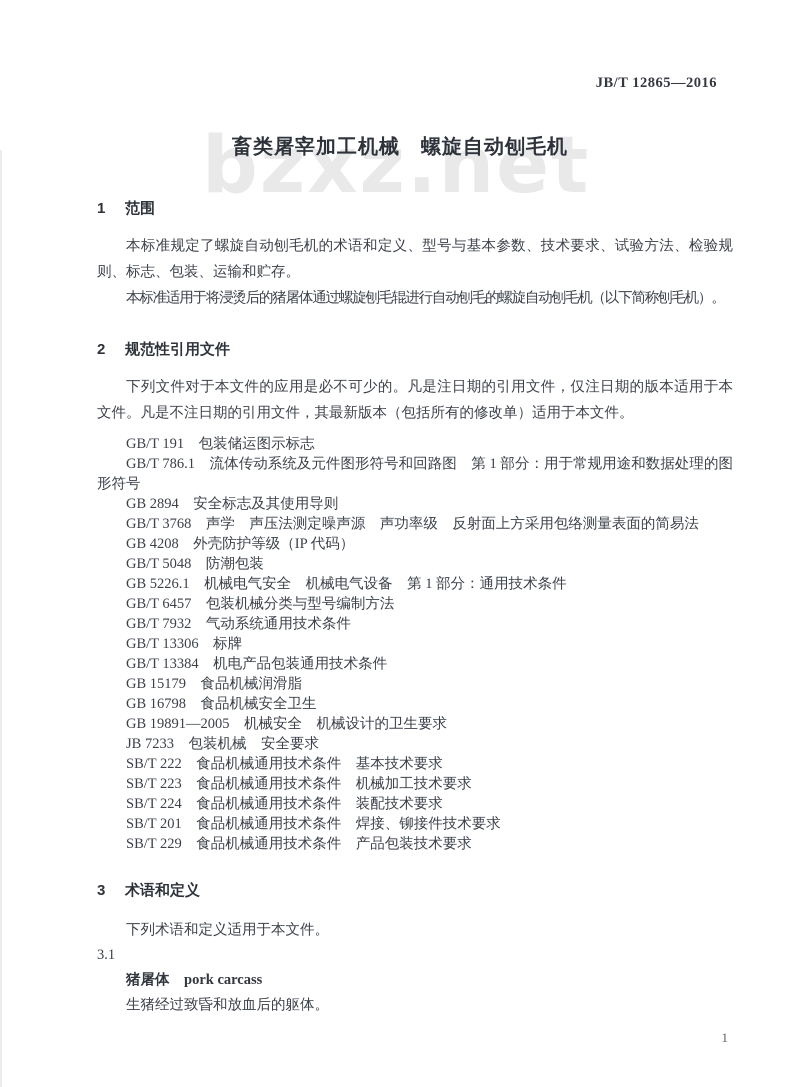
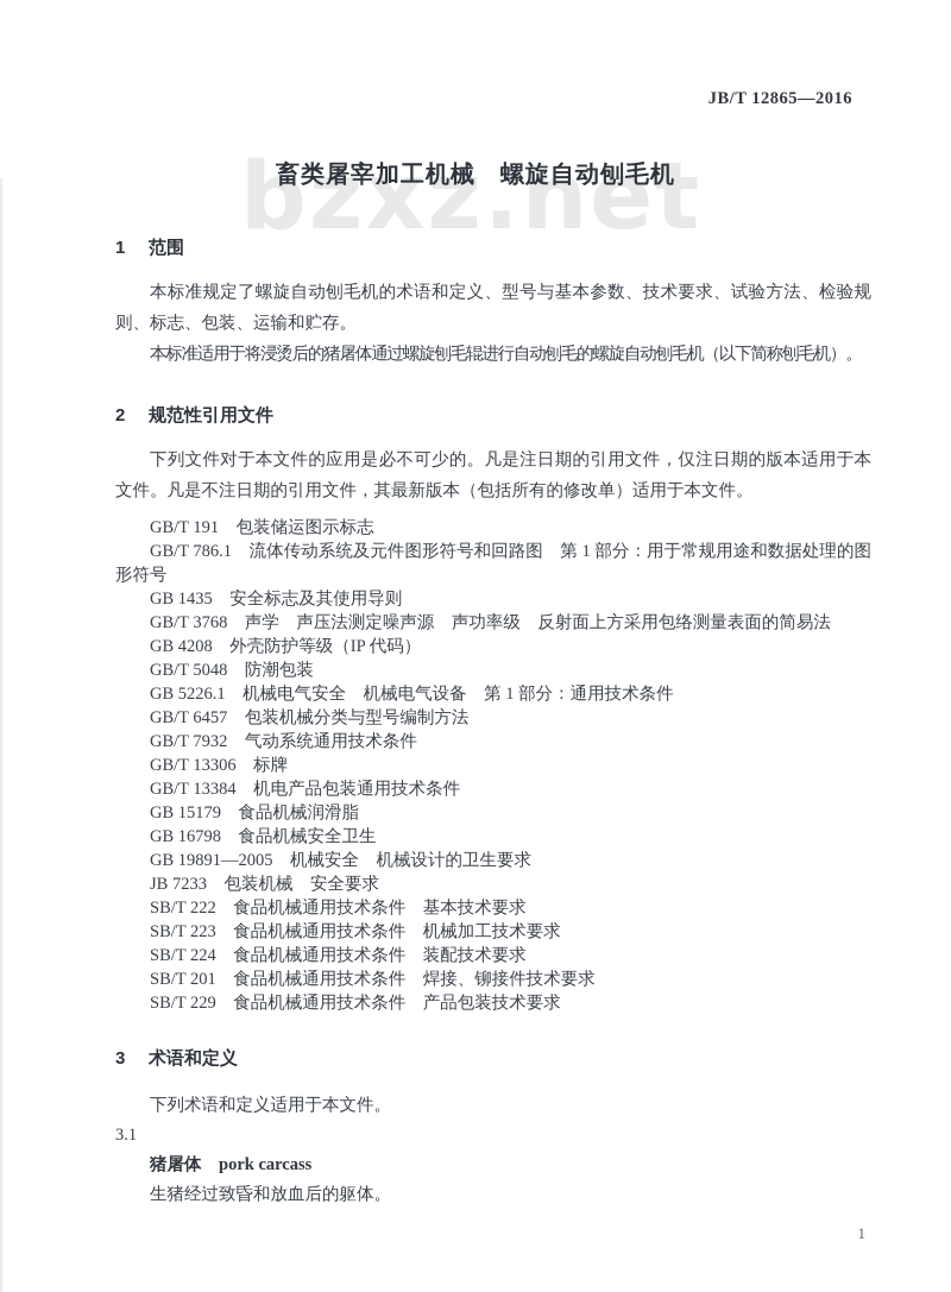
  JB/T 12865—2016
  bzxz.net
  畜类屠宰加工机械 螺旋自动刨毛机
  1 范围
  本标准规定了螺旋自动刨毛机的术语和定义、型号与基本参数、技术要求、试验方法、检验规则、标志、包装、运输和贮存。
  本标准适用于将浸烫后的猪屠体通过螺旋刨毛辊进行自动刨毛的螺旋自动刨毛机（以下简称刨毛机）。
  2 规范性引用文件
  下列文件对于本文件的应用是必不可少的。凡是注日期的引用文件，仅注日期的版本适用于本文件。凡是不注日期的引用文件，其最新版本（包括所有的修改单）适用于本文件。
  GB/T 191 包装储运图示标志
  GB/T 786.1 流体传动系统及元件图形符号和回路图 第 1 部分：用于常规用途和数据处理的图形符号
- GB 2894 安全标志及其使用导则
+ GB 1435 安全标志及其使用导则
  GB/T 3768 声学 声压法测定噪声源 声功率级 反射面上方采用包络测量表面的简易法
  GB 4208 外壳防护等级（IP 代码）
  GB/T 5048 防潮包装
  GB 5226.1 机械电气安全 机械电气设备 第 1 部分：通用技术条件
  GB/T 6457 包装机械分类与型号编制方法
  GB/T 7932 气动系统通用技术条件
  GB/T 13306 标牌
  GB/T 13384 机电产品包装通用技术条件
  GB 15179 食品机械润滑脂
  GB 16798 食品机械安全卫生
  GB 19891—2005 机械安全 机械设计的卫生要求
  JB 7233 包装机械 安全要求
  SB/T 222 食品机械通用技术条件 基本技术要求
  SB/T 223 食品机械通用技术条件 机械加工技术要求
  SB/T 224 食品机械通用技术条件 装配技术要求
  SB/T 201 食品机械通用技术条件 焊接、铆接件技术要求
  SB/T 229 食品机械通用技术条件 产品包装技术要求
  3 术语和定义
  下列术语和定义适用于本文件。
  3.1
  猪屠体 pork carcass
  生猪经过致昏和放血后的躯体。
  1
